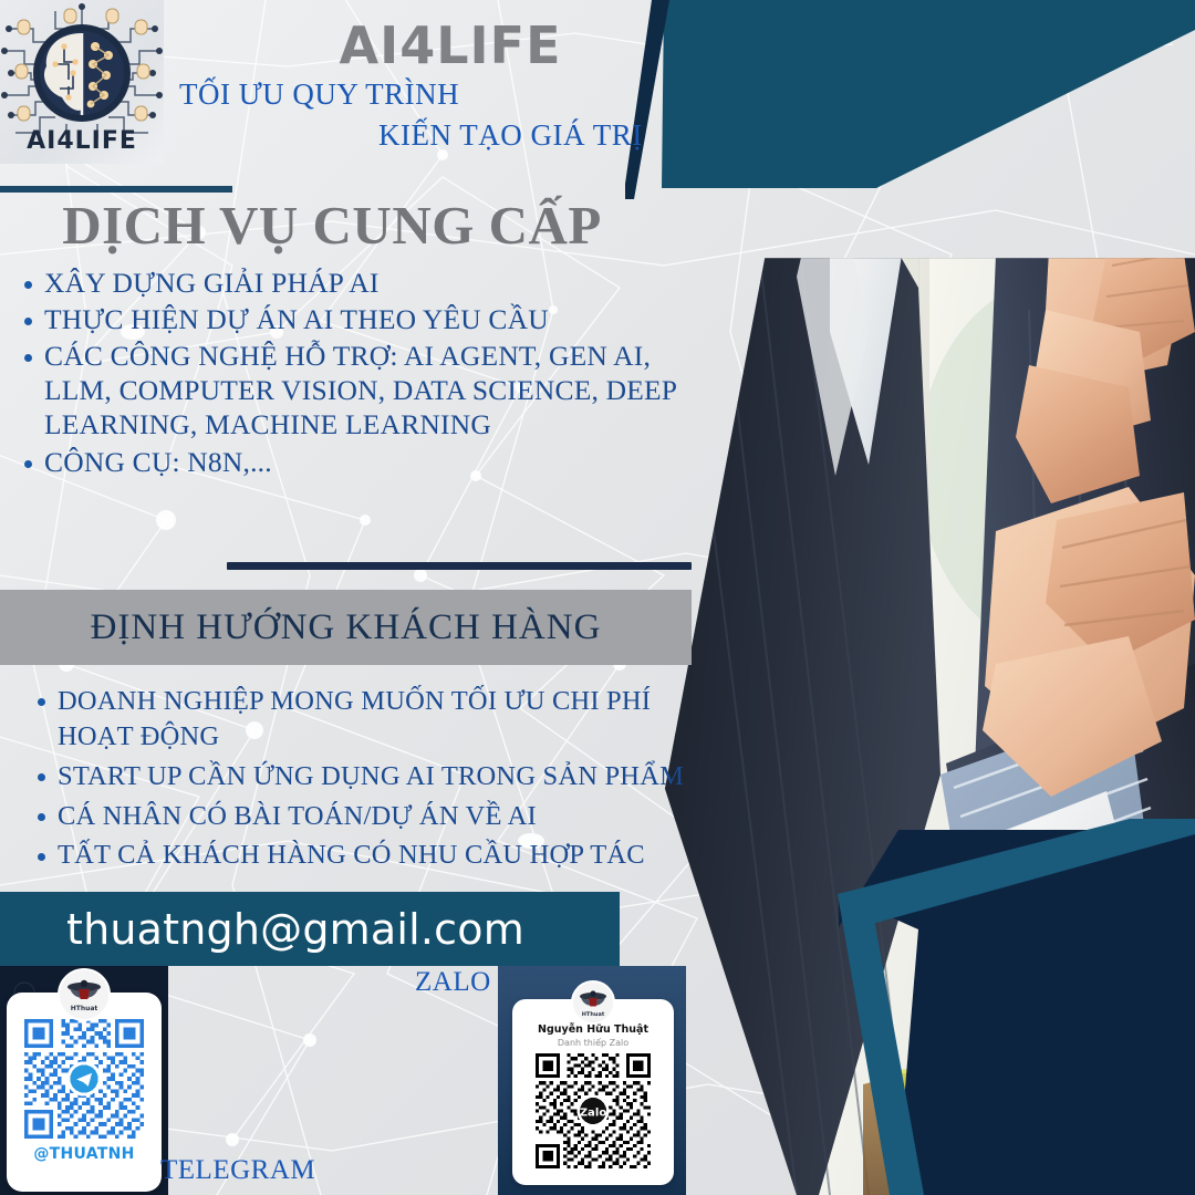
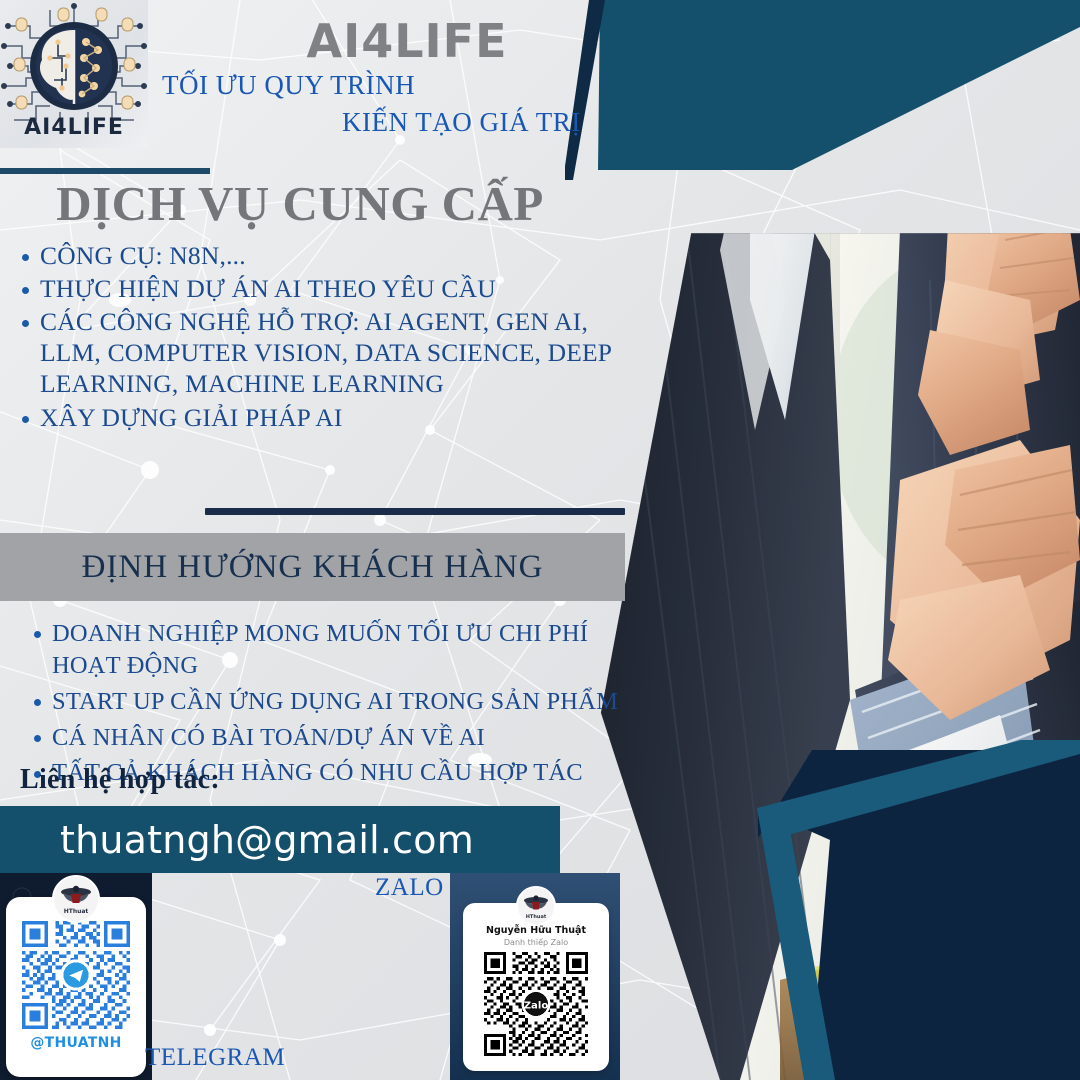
  AI4LIFE
  AI4LIFE
  TỐI ƯU QUY TRÌNH
  KIẾN TẠO GIÁ TRỊ
  DỊCH VỤ CUNG CẤP
- XÂY DỰNG GIẢI PHÁP AI
+ CÔNG CỤ: N8N,...
  THỰC HIỆN DỰ ÁN AI THEO YÊU CẦU
  CÁC CÔNG NGHỆ HỖ TRỢ: AI AGENT, GEN AI, LLM, COMPUTER VISION, DATA SCIENCE, DEEP LEARNING, MACHINE LEARNING
- CÔNG CỤ: N8N,...
+ XÂY DỰNG GIẢI PHÁP AI
  ĐỊNH HƯỚNG KHÁCH HÀNG
  DOANH NGHIỆP MONG MUỐN TỐI ƯU CHI PHÍ HOẠT ĐỘNG
  START UP CẦN ỨNG DỤNG AI TRONG SẢN PHẨM
  CÁ NHÂN CÓ BÀI TOÁN/DỰ ÁN VỀ AI
  TẤT CẢ KHÁCH HÀNG CÓ NHU CẦU HỢP TÁC
+ Liên hệ hợp tác:
  thuatngh@gmail.com
  @THUATNH
  Nguyễn Hữu Thuật
  Danh thiếp Zalo
  Zalo
  ZALO
  TELEGRAM
